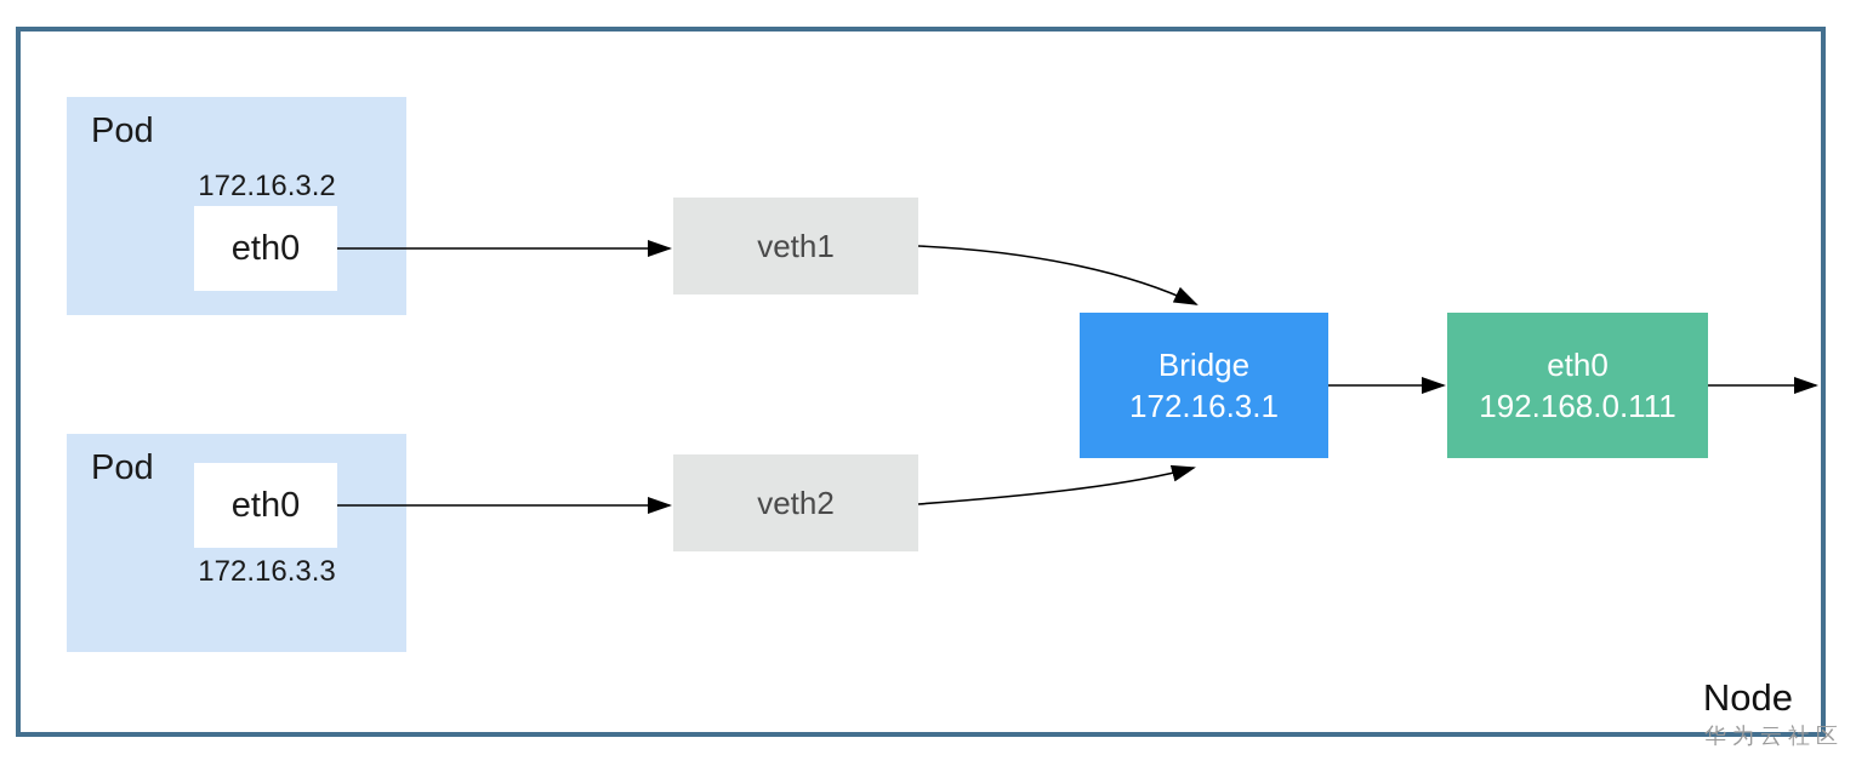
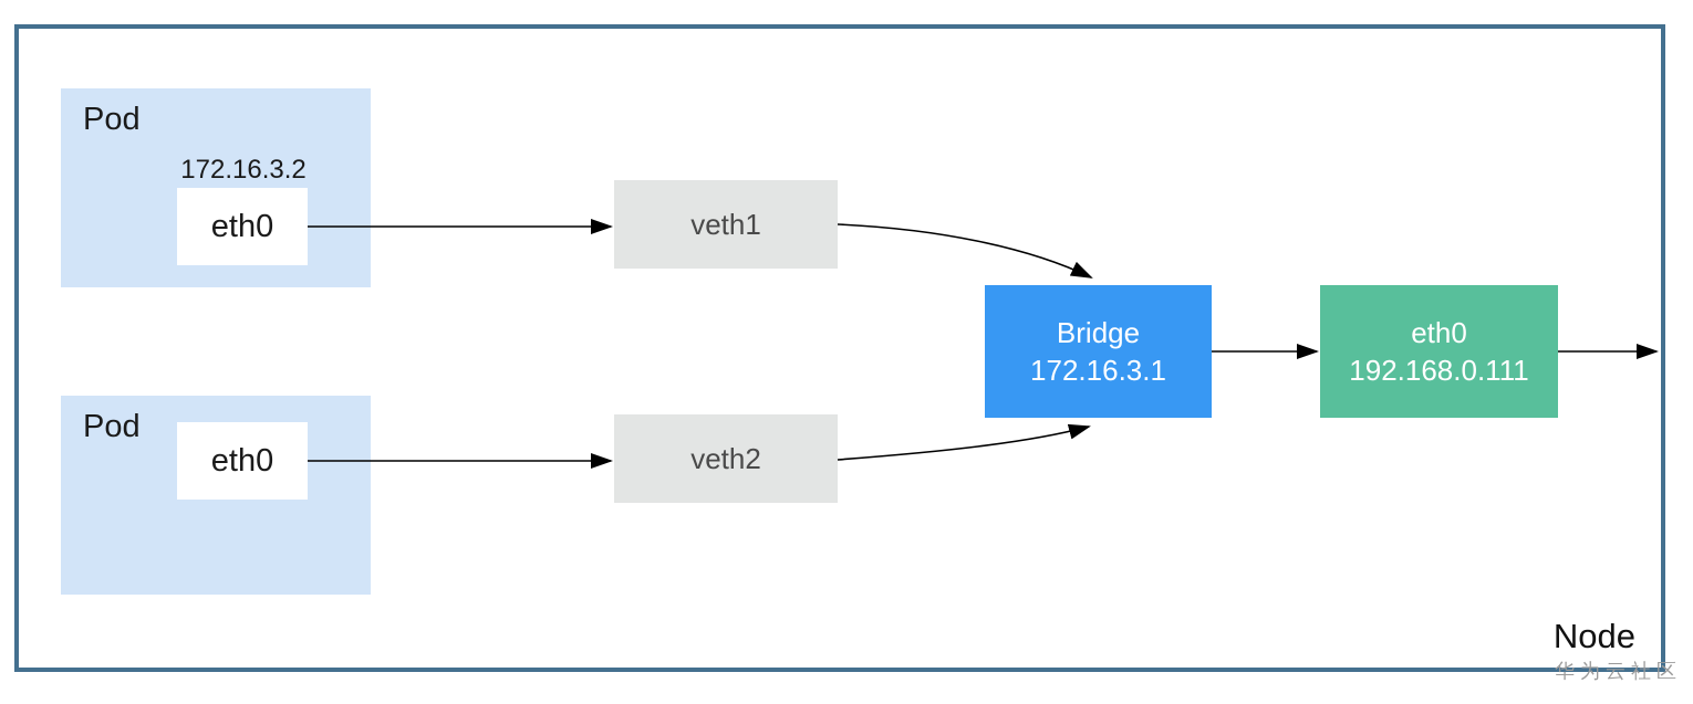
  Pod
  172.16.3.2
  eth0
  Pod
  eth0
- 172.16.3.3
  veth1
  veth2
  Bridge
  172.16.3.1
  eth0
  192.168.0.111
  Node
  华为云社区
